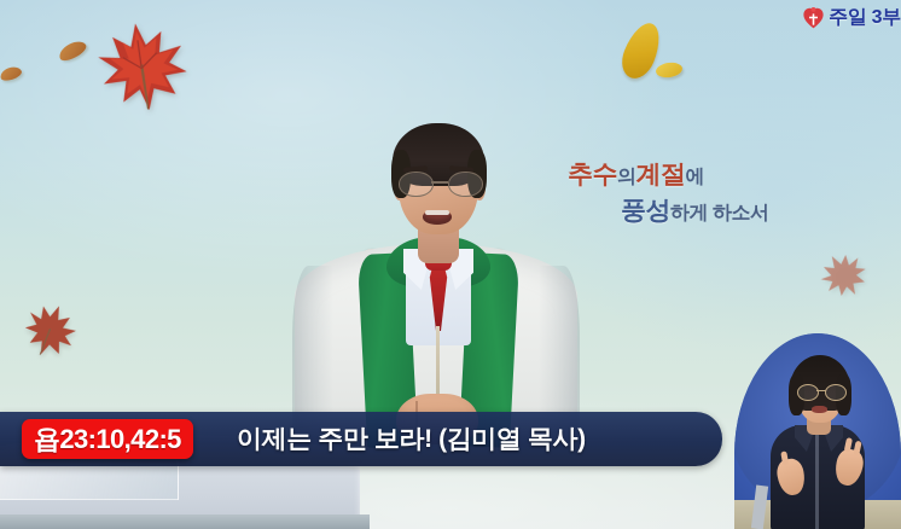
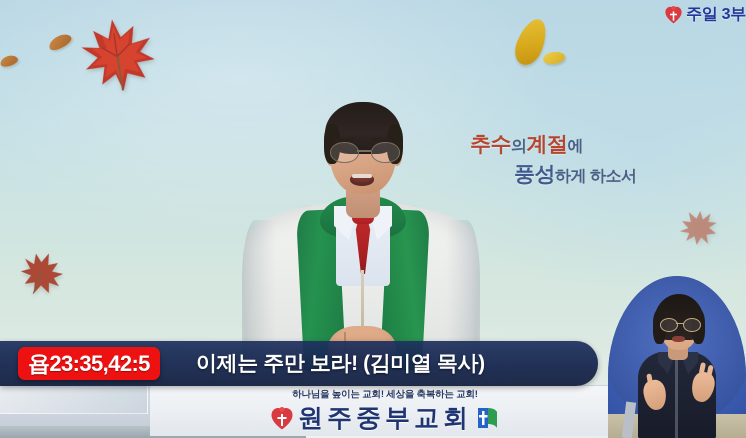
  추수의계절에
  풍성하게 하소서
+ 하나님을 높이는 교회! 세상을 축복하는 교회!
+ 원주중부교회
  이제는 주만 보라! (김미열 목사)
- 욥23:10,42:5
+ 욥23:35,42:5
  주일 3부
